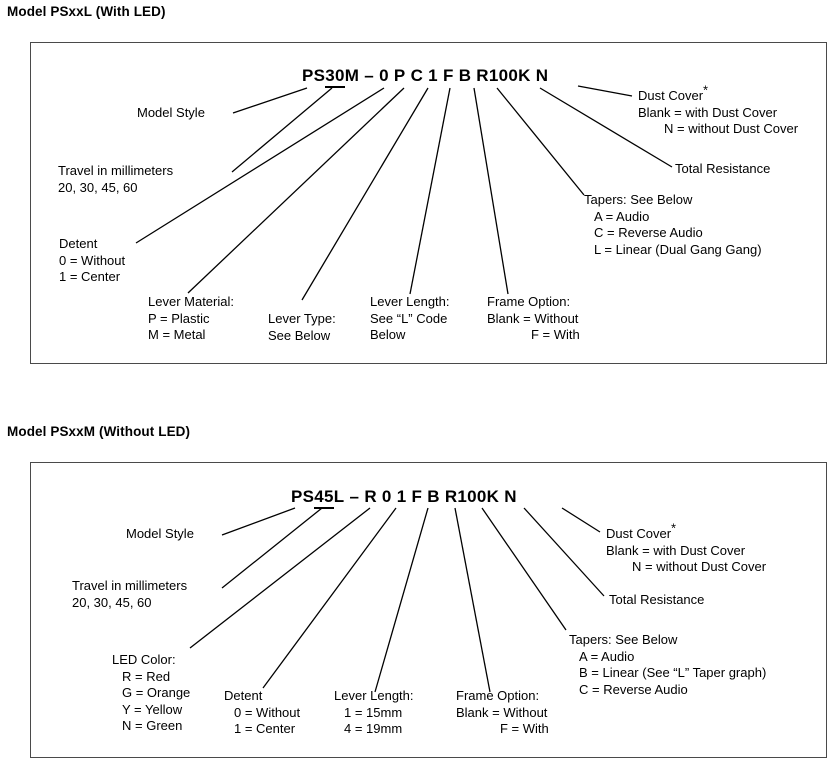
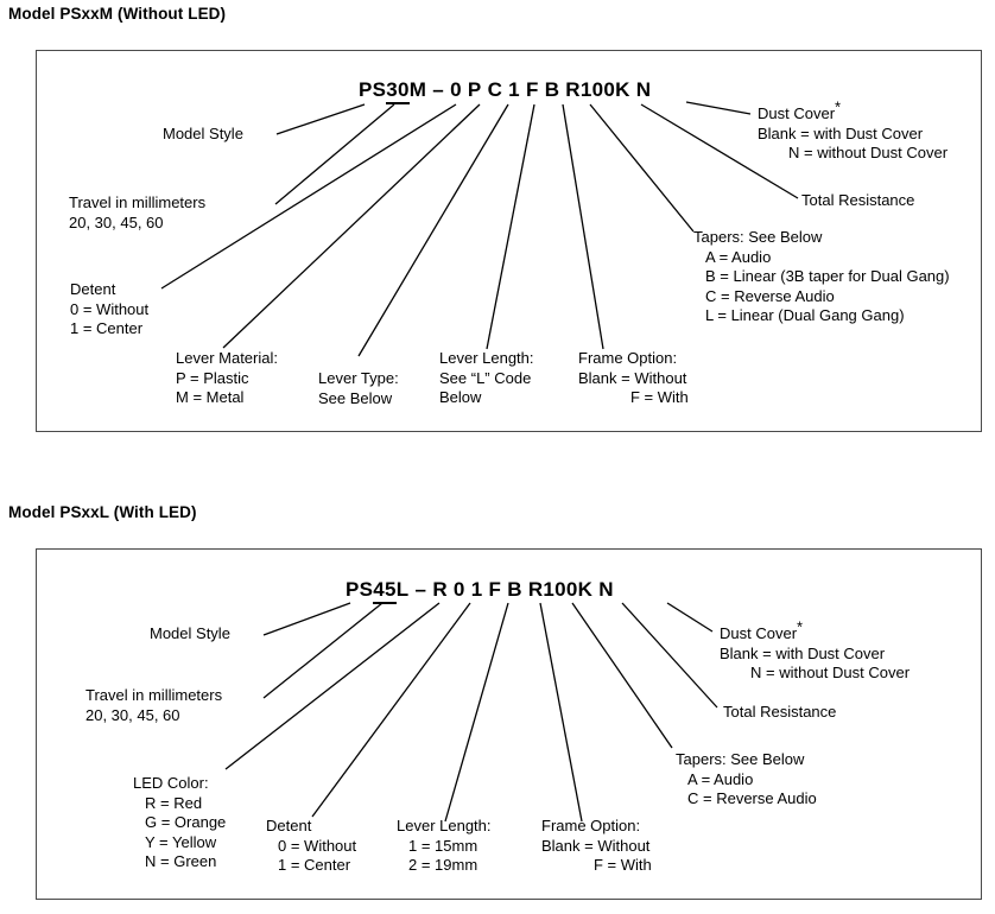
- Model PSxxL (With LED)
+ Model PSxxM (Without LED)
  PS30M – 0 P C 1 F B R100K N
  Model Style
  Travel in millimeters
  20, 30, 45, 60
  Detent
  0 = Without
  1 = Center
  Lever Material:
  P = Plastic
  M = Metal
  Lever Type:
  See Below
  Lever Length:
  See “L” Code
  Below
  Frame Option:
  Blank = Without
  F = With
  Tapers: See Below
  A = Audio
+ B = Linear (3B taper for Dual Gang)
  C = Reverse Audio
  L = Linear (Dual Gang Gang)
  Total Resistance
  Dust Cover*
  Blank = with Dust Cover
  N = without Dust Cover
- Model PSxxM (Without LED)
+ Model PSxxL (With LED)
  PS45L – R 0 1 F B R100K N
  Model Style
  Travel in millimeters
  20, 30, 45, 60
  LED Color:
  R = Red
  G = Orange
  Y = Yellow
  N = Green
  Detent
  0 = Without
  1 = Center
  Lever Length:
  1 = 15mm
- 4 = 19mm
+ 2 = 19mm
  Frame Option:
  Blank = Without
  F = With
  Tapers: See Below
  A = Audio
- B = Linear (See “L” Taper graph)
  C = Reverse Audio
  Total Resistance
  Dust Cover*
  Blank = with Dust Cover
  N = without Dust Cover
